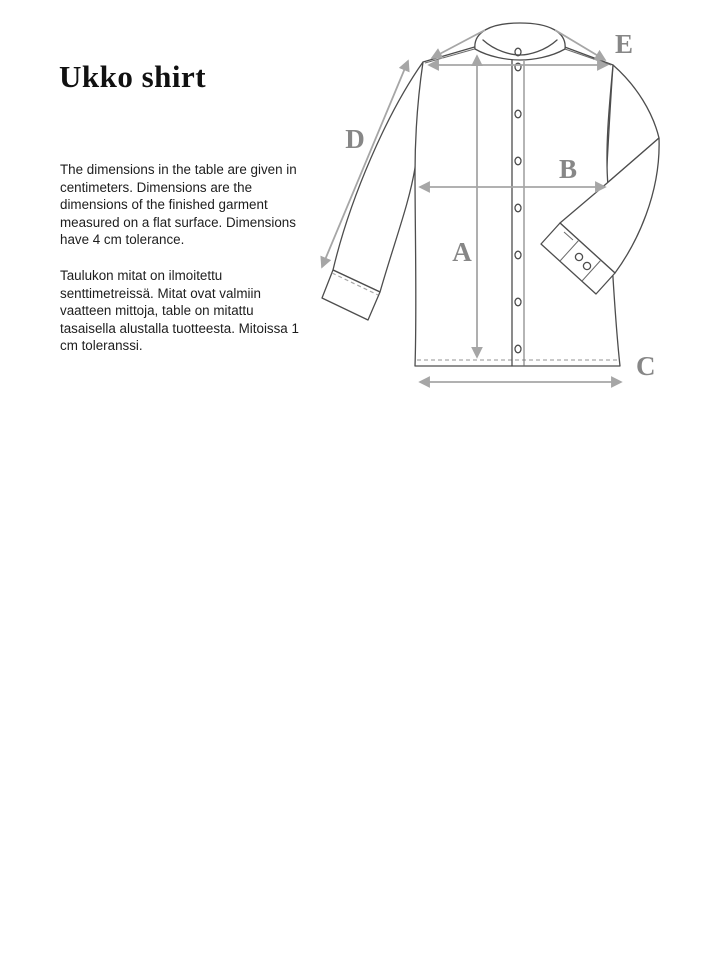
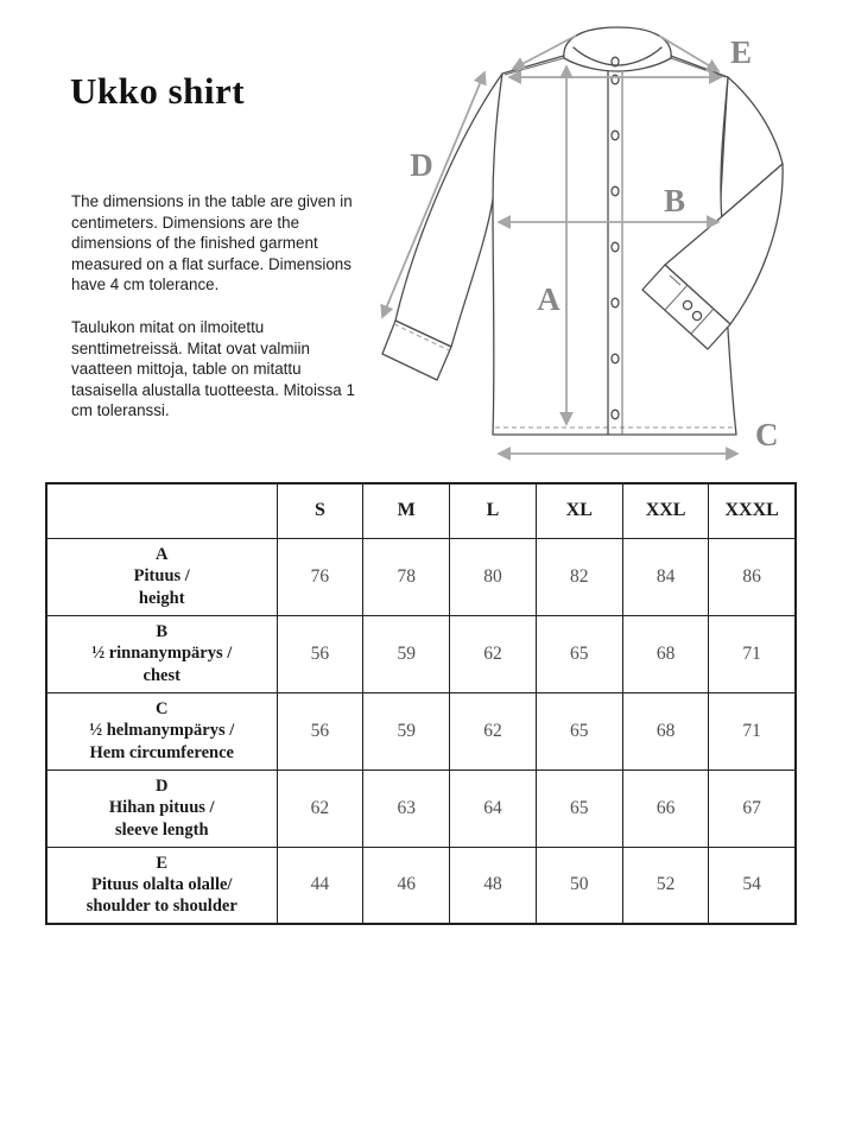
  Ukko shirt
  The dimensions in the table are given in centimeters. Dimensions are the dimensions of the finished garment measured on a flat surface. Dimensions have 4 cm tolerance.
  Taulukon mitat on ilmoitettu senttimetreissä. Mitat ovat valmiin vaatteen mittoja, table on mitattu tasaisella alustalla tuotteesta. Mitoissa 1 cm toleranssi.
  A
  B
  C
  D
  E
+ 	S	M	L	XL	XXL	XXXL
+ A Pituus / height	76	78	80	82	84	86
+ B ½ rinnanympärys / chest	56	59	62	65	68	71
+ C ½ helmanympärys / Hem circumference	56	59	62	65	68	71
+ D Hihan pituus / sleeve length	62	63	64	65	66	67
+ E Pituus olalta olalle/ shoulder to shoulder	44	46	48	50	52	54
